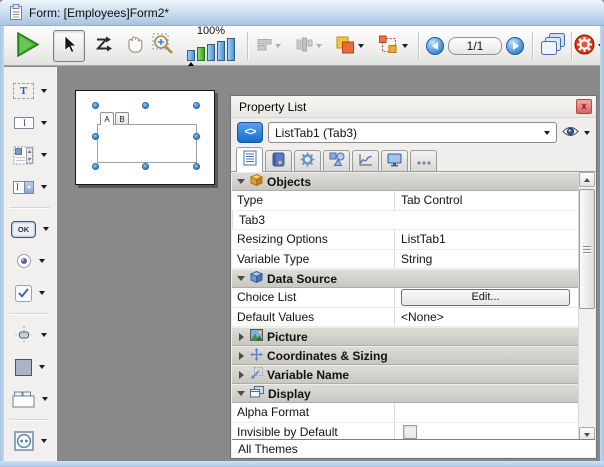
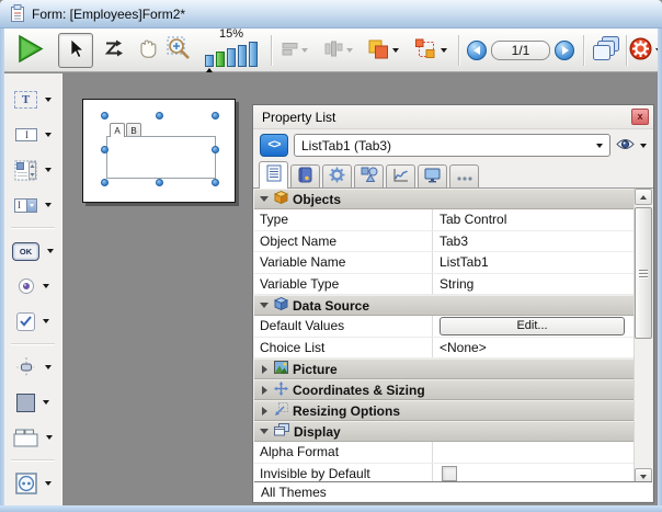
  Form: [Employees]Form2*
- 100%
+ 15%
  1/1
  T
  I
  I
  OK
  A
  B
  Property List
  x
  <>
  ListTab1 (Tab3)
  Objects
  Type
  Tab Control
+ Object Name
  Tab3
- Resizing Options
+ Variable Name
  ListTab1
  Variable Type
  String
  Data Source
- Choice List
+ Default Values
  Edit...
- Default Values
+ Choice List
  <None>
  Picture
  Coordinates & Sizing
- Variable Name
+ Resizing Options
  Display
  Alpha Format
  Invisible by Default
  All Themes
